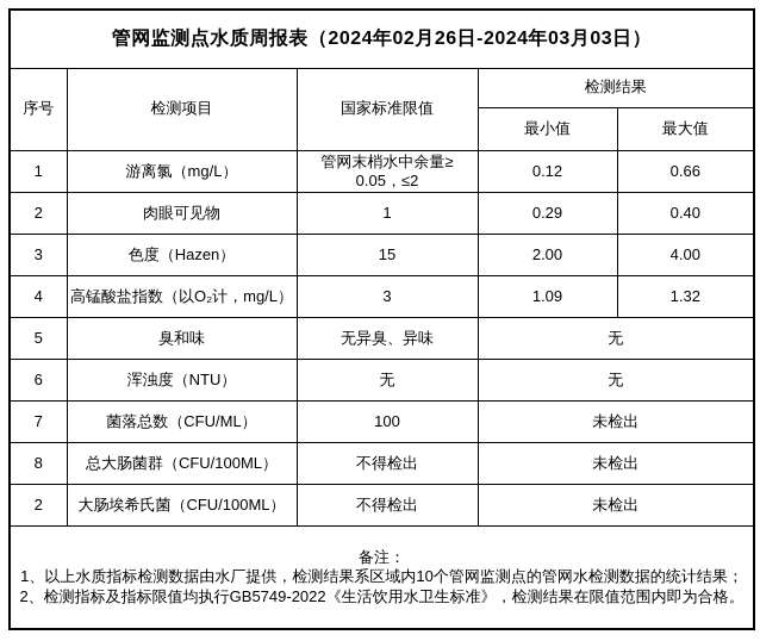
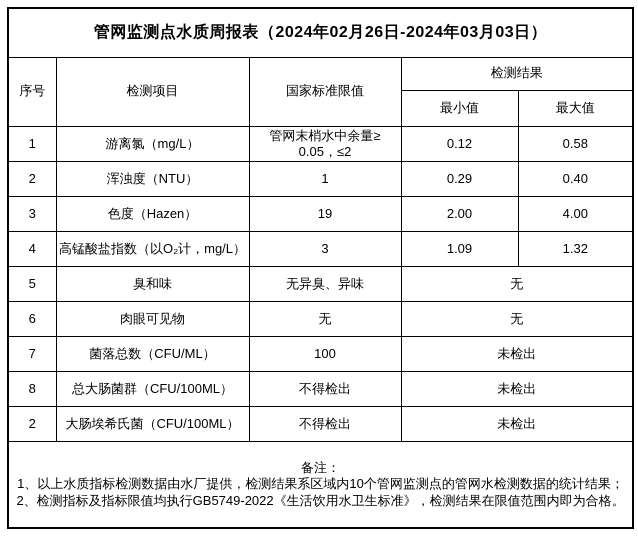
  管网监测点水质周报表（2024年02月26日-2024年03月03日）
  序号	检测项目	国家标准限值	检测结果
  最小值	最大值
- 1	游离氯（mg/L）	管网末梢水中余量≥ 0.05，≤2	0.12	0.66
+ 1	游离氯（mg/L）	管网末梢水中余量≥ 0.05，≤2	0.12	0.58
- 2	肉眼可见物	1	0.29	0.40
+ 2	浑浊度（NTU）	1	0.29	0.40
- 3	色度（Hazen）	15	2.00	4.00
+ 3	色度（Hazen）	19	2.00	4.00
  4	高锰酸盐指数（以O₂计，mg/L）	3	1.09	1.32
  5	臭和味	无异臭、异味	无
- 6	浑浊度（NTU）	无	无
+ 6	肉眼可见物	无	无
  7	菌落总数（CFU/ML）	100	未检出
  8	总大肠菌群（CFU/100ML）	不得检出	未检出
  2	大肠埃希氏菌（CFU/100ML）	不得检出	未检出
  备注： 1、以上水质指标检测数据由水厂提供，检测结果系区域内10个管网监测点的管网水检测数据的统计结果； 2、检测指标及指标限值均执行GB5749-2022《生活饮用水卫生标准》，检测结果在限值范围内即为合格。
